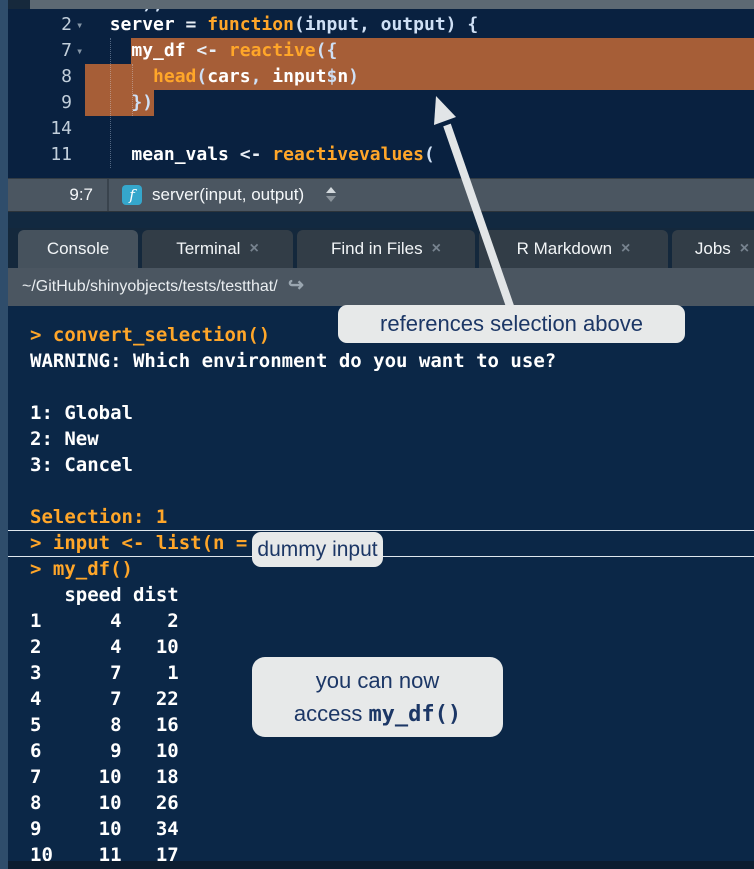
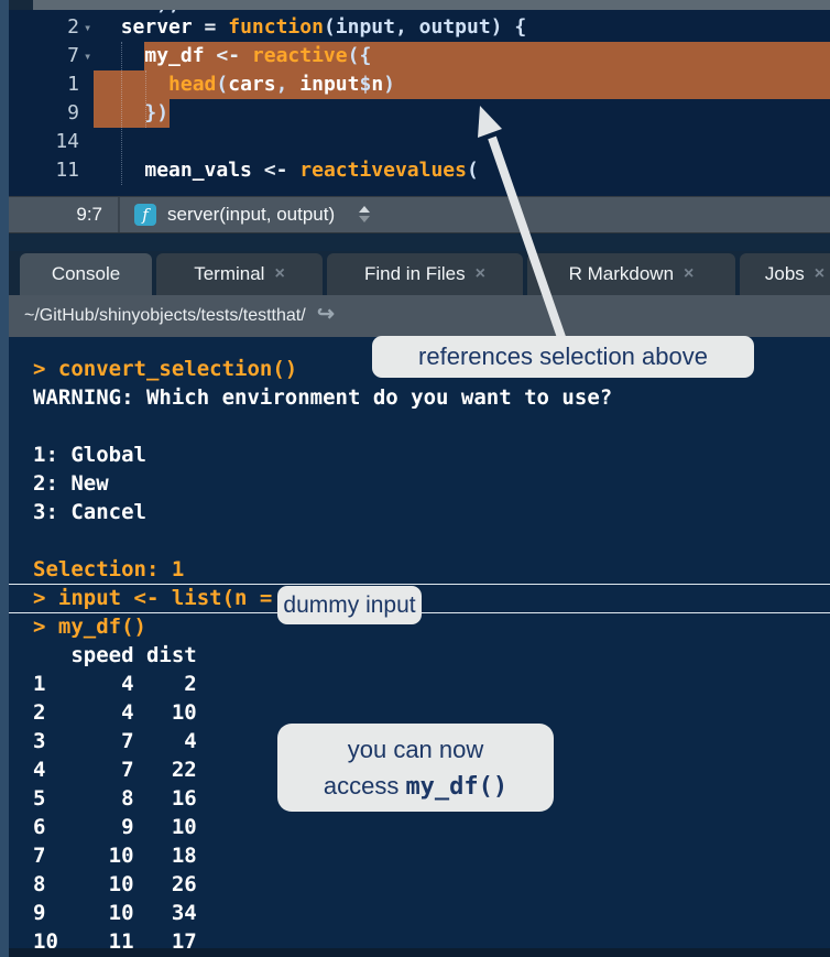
  2
  ▾
  server = function(input, output) {
  7
  ▾
  my_df <- reactive({
- 8
+ 1
  head(cars, input$n)
  9
  })
  14
  11
  mean_vals <- reactivevalues(
  9:7
  f
  server(input, output)
  Console
  Terminal
  ×
  Find in Files
  ×
  R Markdown
  ×
  Jobs
  ×
  ~/GitHub/shinyobjects/tests/testthat/
  ↪
  > convert_selection()
  WARNING: Which environment do you want to use?
  1: Global
  2: New
  3: Cancel
  Selection: 1
  > input <- list(n =
  > my_df()
  speed dist
  1 4 2
  2 4 10
- 3 7 1
+ 3 7 4
  4 7 22
  5 8 16
  6 9 10
  7 10 18
  8 10 26
  9 10 34
  10 11 17
  references selection above
  dummy input
  you can now
  access my_df()
